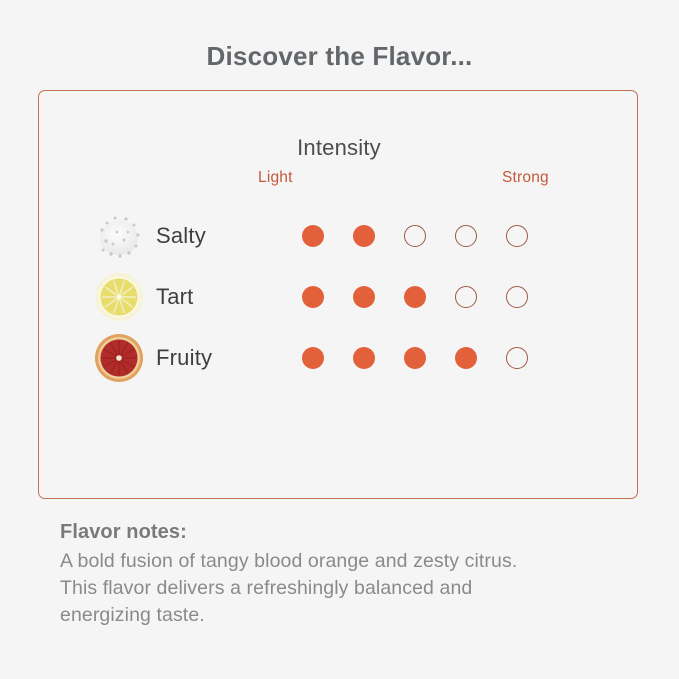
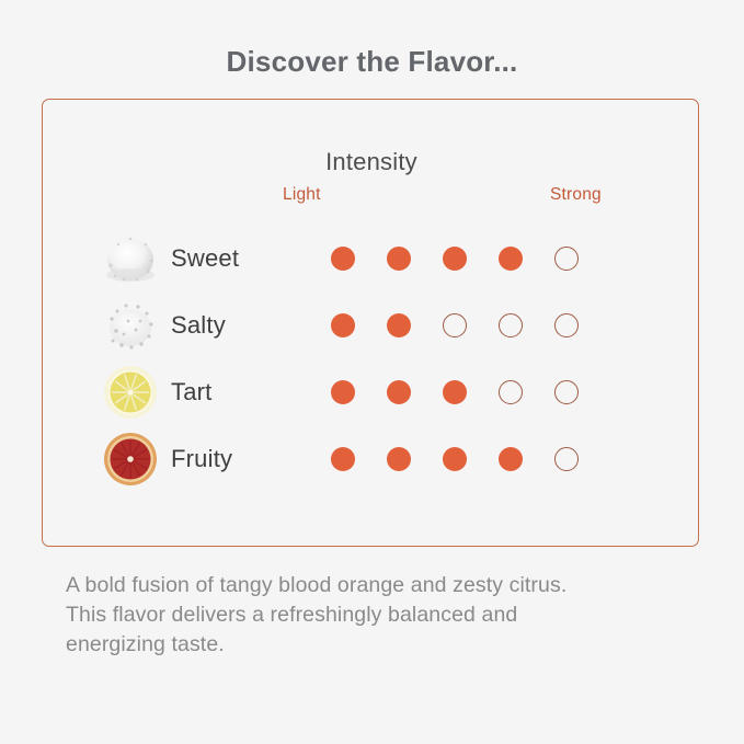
  Discover the Flavor...
  Intensity
  Light
  Strong
+ Sweet
  Salty
  Tart
  Fruity
- Flavor notes:
  A bold fusion of tangy blood orange and zesty citrus.
  This flavor delivers a refreshingly balanced and
  energizing taste.
